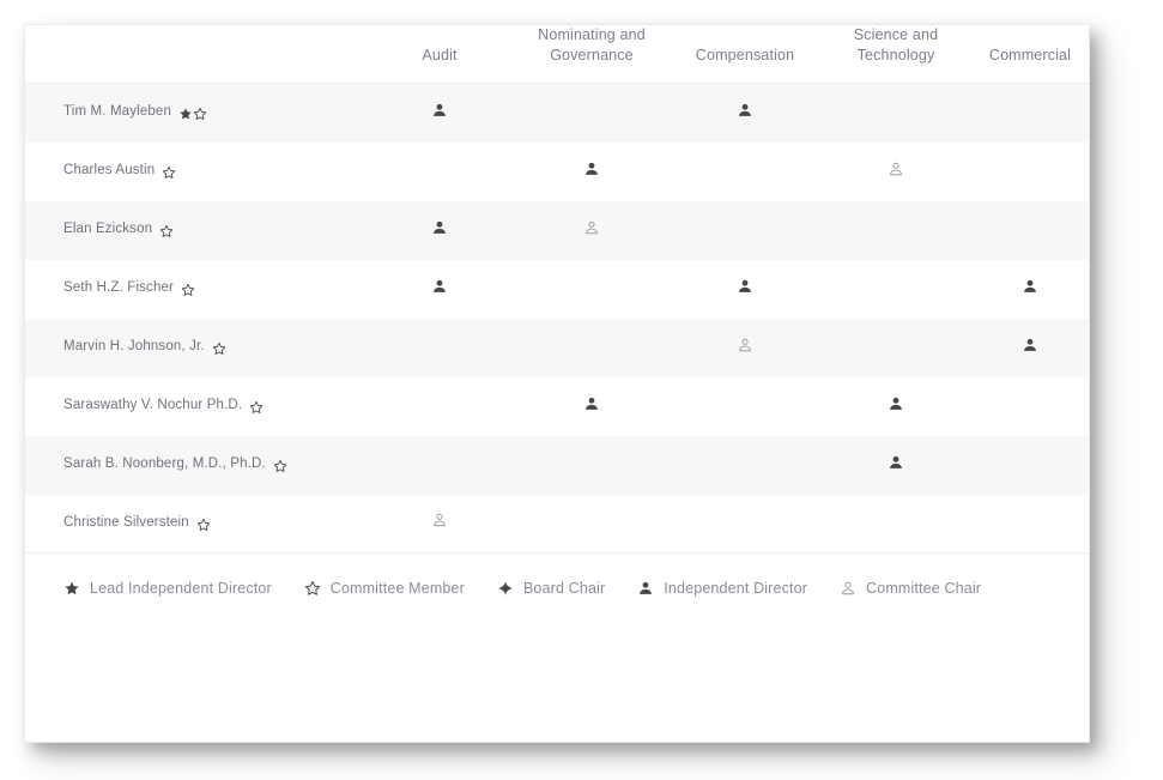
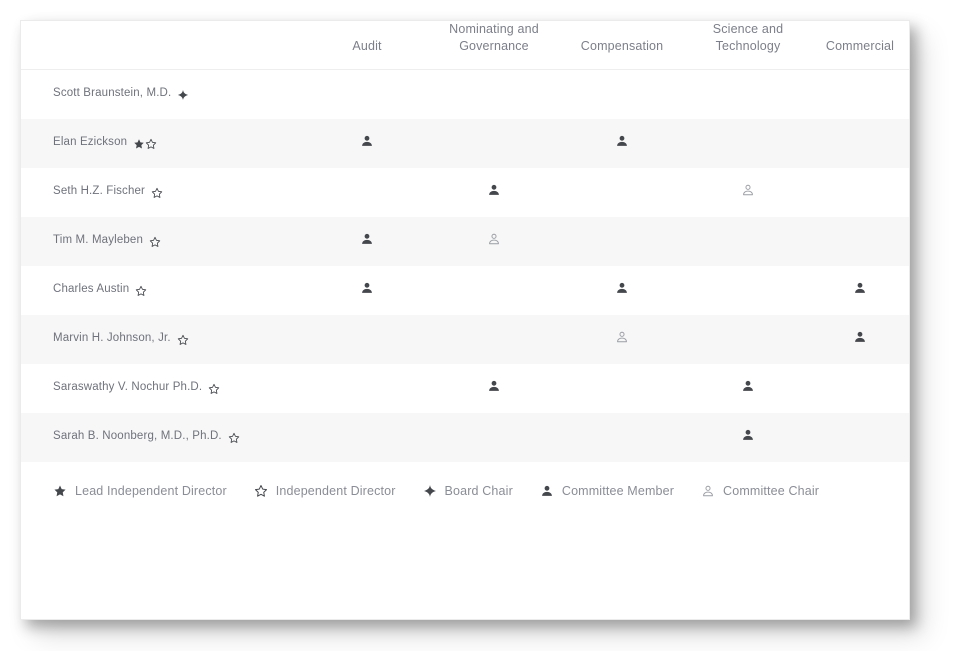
  	Audit	Nominating and Governance	Compensation	Science and Technology	Commercial
+ Scott Braunstein, M.D.
- Tim M. Mayleben
+ Elan Ezickson
- Charles Austin
+ Seth H.Z. Fischer
- Elan Ezickson
+ Tim M. Mayleben
- Seth H.Z. Fischer
+ Charles Austin
  Marvin H. Johnson, Jr.
  Saraswathy V. Nochur Ph.D.
  Sarah B. Noonberg, M.D., Ph.D.
- Christine Silverstein
  Lead Independent Director
- Committee Member
+ Independent Director
  Board Chair
- Independent Director
+ Committee Member
  Committee Chair
